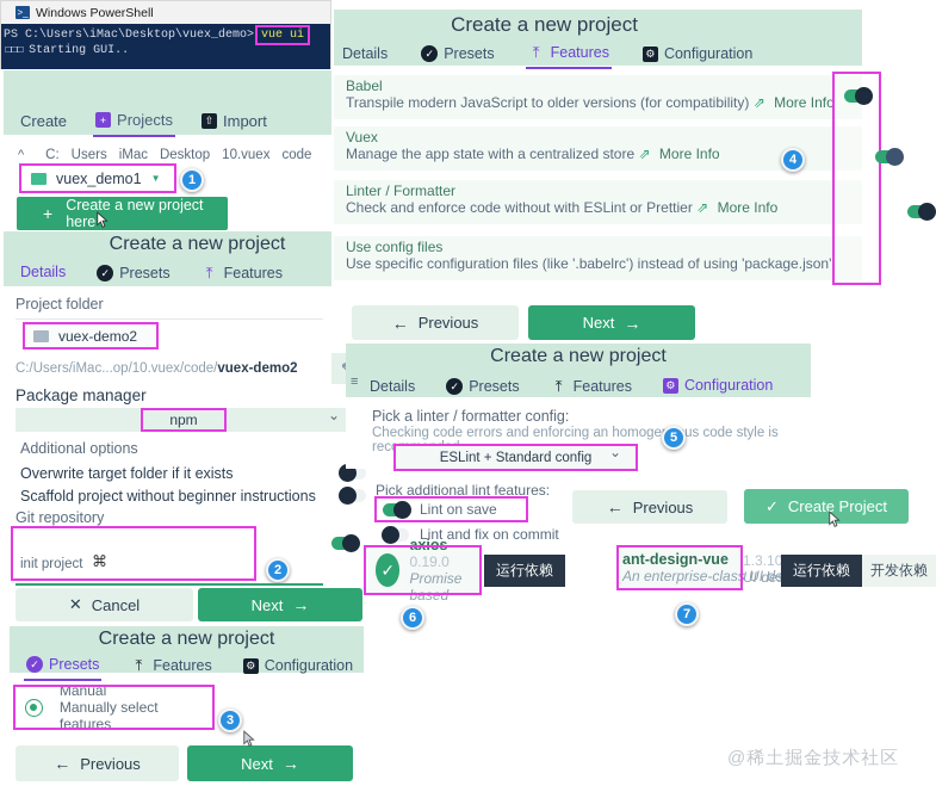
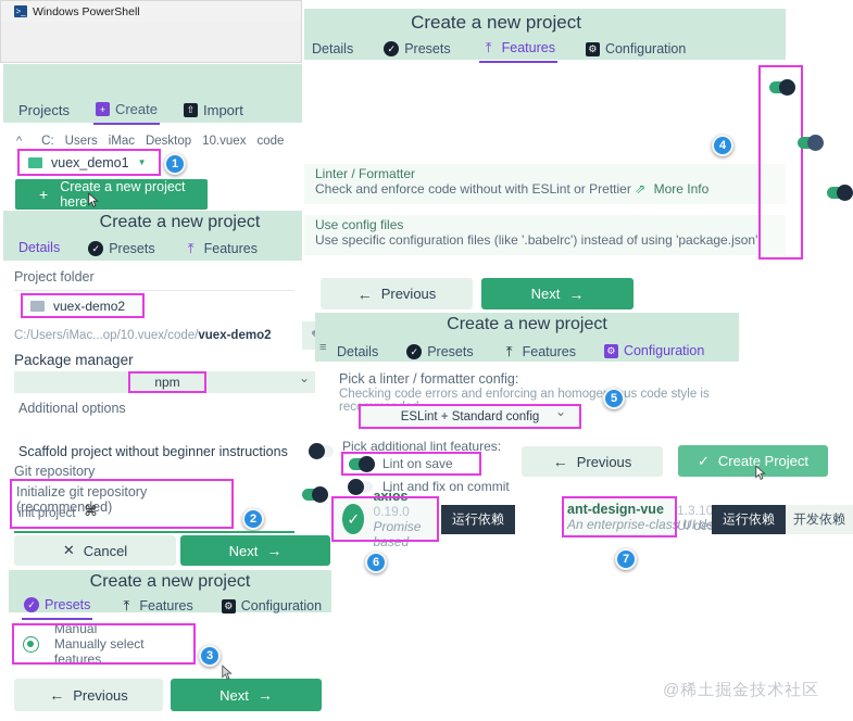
  >_
  Windows PowerShell
- PS C:\Users\iMac\Desktop\vuex_demo>
- vue ui
- ☐☐☐
- Starting GUI..
- Create
+ Projects
  +
- Projects
+ Create
  ⇧
  Import
  ^
  C:
  Users
  iMac
  Desktop
  10.vuex
  code
  vuex_demo1
  ▼
  1
  +
  Create a new project here
  Create a new project
  Details
  ✓
  Presets
  ⤒
  Features
  Project folder
  vuex-demo2
  C:/Users/iMac...op/10.vuex/code/vuex-demo2
  Package manager
  npm
  ⌄
  Additional options
- Overwrite target folder if it exists
  Scaffold project without beginner instructions
  Git repository
+ Initialize git repository (recommended)
  init project
  ⌘
  2
  ✕
  Cancel
  Next
  →
  Create a new project
  ✓
  Presets
  ⤒
  Features
  ⚙
  Configuration
  Manual
  Manually select features
  3
  ←
  Previous
  Next
  →
  Create a new project
  Details
  ✓
  Presets
  ⤒
  Features
  ⚙
  Configuration
- Babel
- Transpile modern JavaScript to older versions (for compatibility) ⇗ More Info
- Vuex
- Manage the app state with a centralized store ⇗ More Info
  Linter / Formatter
  Check and enforce code without with ESLint or Prettier ⇗ More Info
  Use config files
  Use specific configuration files (like '.babelrc') instead of using 'package.json'.
  4
  ←
  Previous
  Next
  →
  Create a new project
  ≡
  Details
  ✓
  Presets
  ⤒
  Features
  ⚙
  Configuration
  Pick a linter / formatter config:
  Checking code errors and enforcing an homogeus code style is rec
  ESLint + Standard config
  ⌄
  5
  Pick additional lint features:
  Lint on save
  Lint and fix on commit
  ←
  Previous
  ✓
  Create Project
  ✓
  axios 0.19.0
  Promise based
  6
  运行依赖
  ant-design-vue
  An enterprise-class UI de
  1.3.10
  UI de
  7
  运行依赖
  开发依赖
  @稀土掘金技术社区
